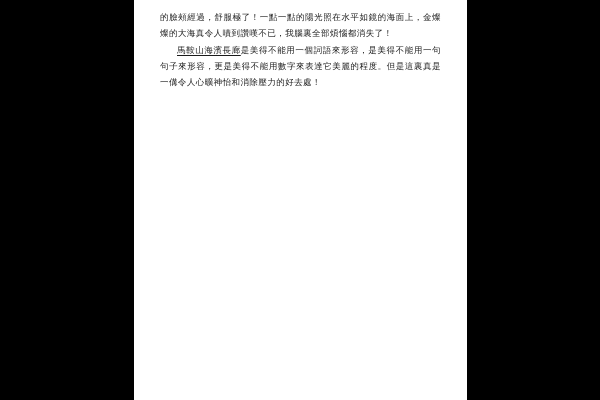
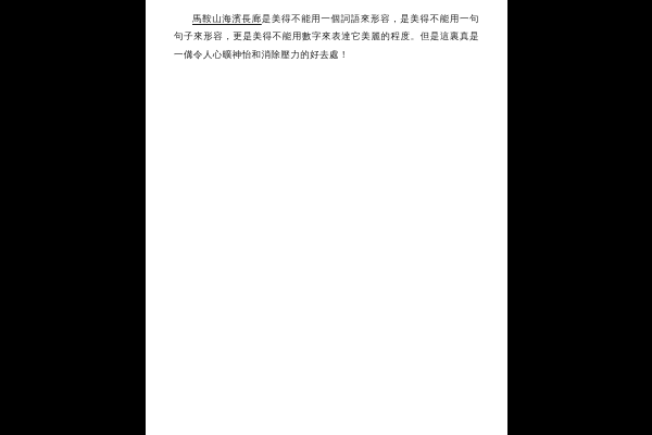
- 的臉頰經過，舒服極了！一點一點的陽光照在水平如鏡的海面上，金燦燦的大海真令人嘖到讚嘆不已，我腦裏全部煩惱都消失了！
  馬鞍山海濱長廊是美得不能用一個詞語來形容，是美得不能用一句句子來形容，更是美得不能用數字來表達它美麗的程度。但是這裏真是一傋令人心曠神怡和消除壓力的好去處！
